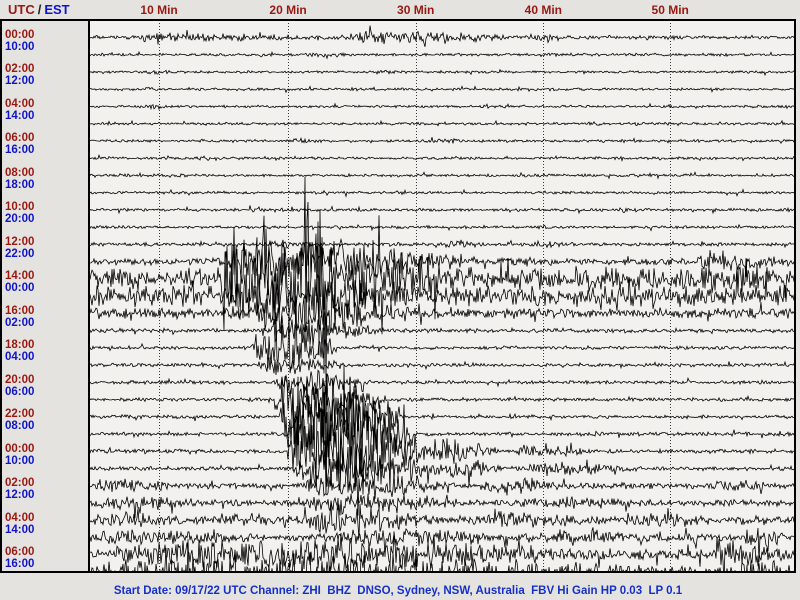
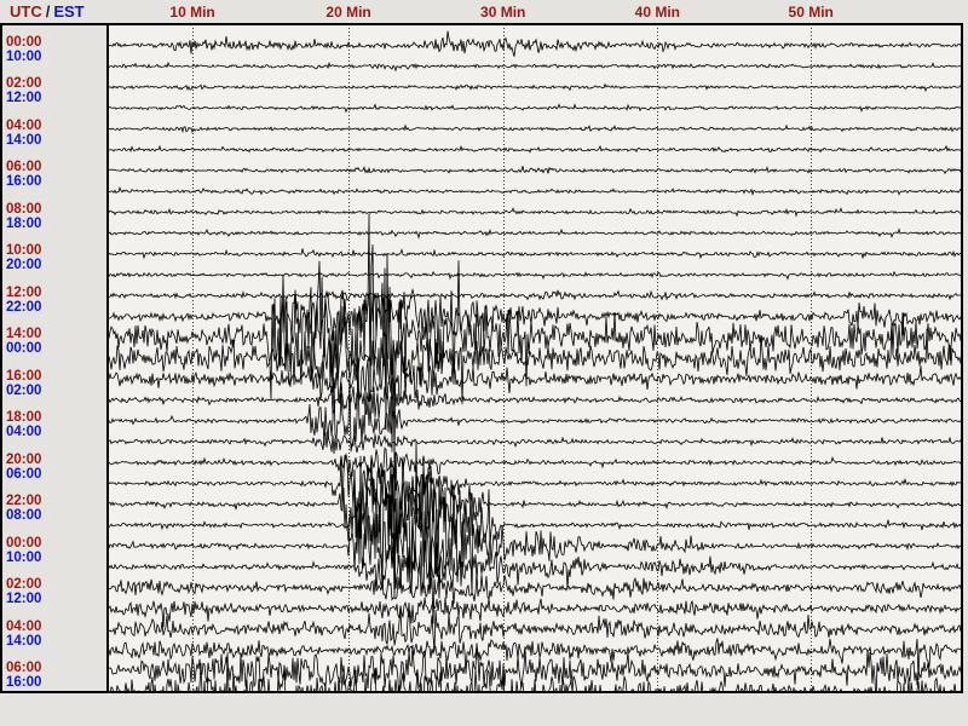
  UTC / EST
  10 Min
  20 Min
  30 Min
  40 Min
  50 Min
  00:00
  10:00
  02:00
  12:00
  04:00
  14:00
  06:00
  16:00
  08:00
  18:00
  10:00
  20:00
  12:00
  22:00
  14:00
  00:00
  16:00
  02:00
  18:00
  04:00
  20:00
  06:00
  22:00
  08:00
  00:00
  10:00
  02:00
  12:00
  04:00
  14:00
  06:00
  16:00
- Start Date: 09/17/22 UTC Channel: ZHI BHZ DNSO, Sydney, NSW, Australia FBV Hi Gain HP 0.03 LP 0.1
